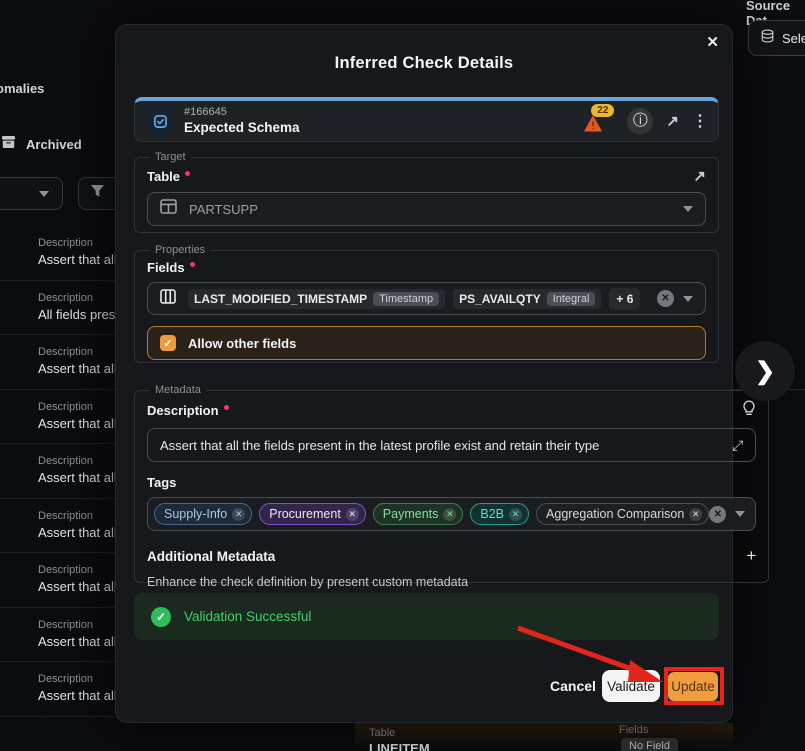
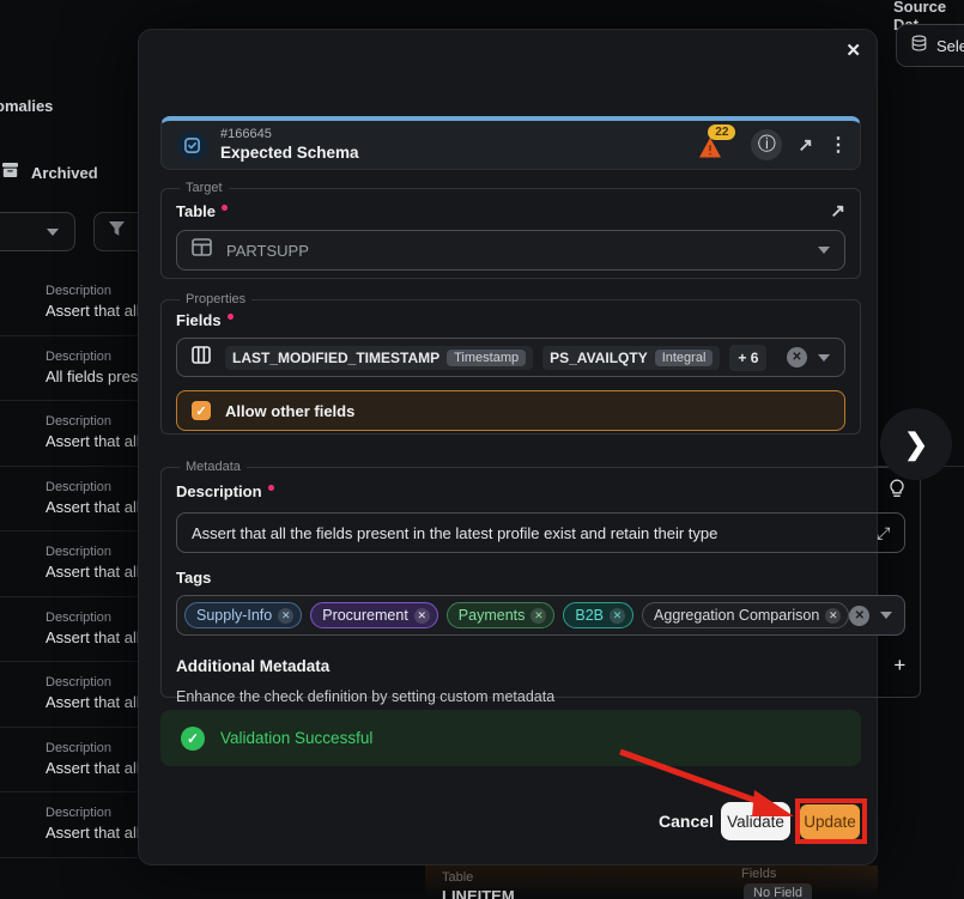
  Source D
  Sele
  malies
  Archived
  Description
  Assert that al
  Description
  All fields pres
  Description
  Assert that al
  Description
  Assert that al
  Description
  Assert that al
  Description
  Assert that al
  Description
  Assert that al
  Description
  Assert that al
  Description
  Assert that al
  ❯
  ✕
- Inferred Check Details
  #166645
  Expected Schema
  22
  ⓘ
  ↗
  ⋮
  Target
  Table
  ↗
  PARTSUPP
  Properties
  Fields
  LAST_MODIFIED_TIMESTAMP
  Timestamp
  PS_AVAILQTY
  Integral
  + 6
  ✕
  ✓
  Allow other fields
  Metadata
  Description
  Assert that all the fields present in the latest profile exist and retain their type
  ⤢
  Tags
  Supply-Info
  ✕
  Procurement
  ✕
  Payments
  ✕
  B2B
  ✕
  Aggregation Comparison
  ✕
  ✕
  Additional Metadata
  +
- Enhance the check definition by present custom metadata
+ Enhance the check definition by setting custom metadata
  ✓
  Validation Successful
  Cancel
  Validate
  Update
